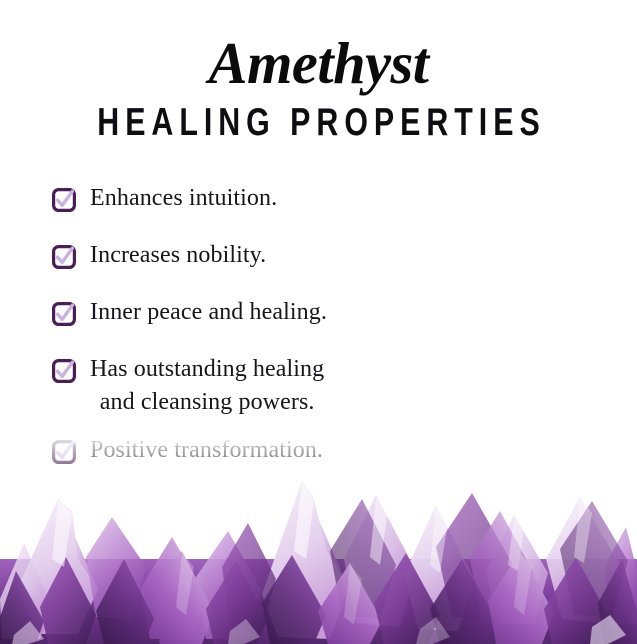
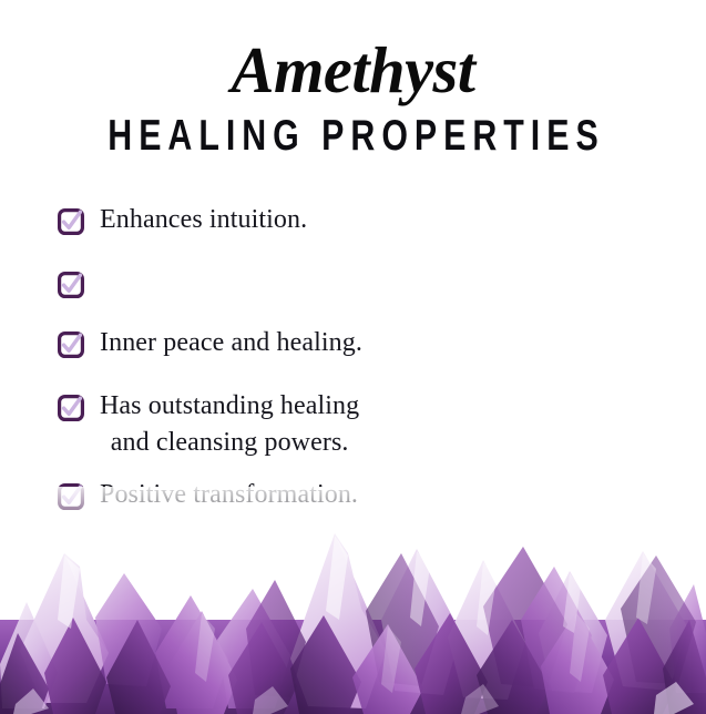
  Amethyst
  HEALING PROPERTIES
  Enhances intuition.
- Increases nobility.
  Inner peace and healing.
  Has outstanding healing
  and cleansing powers.
